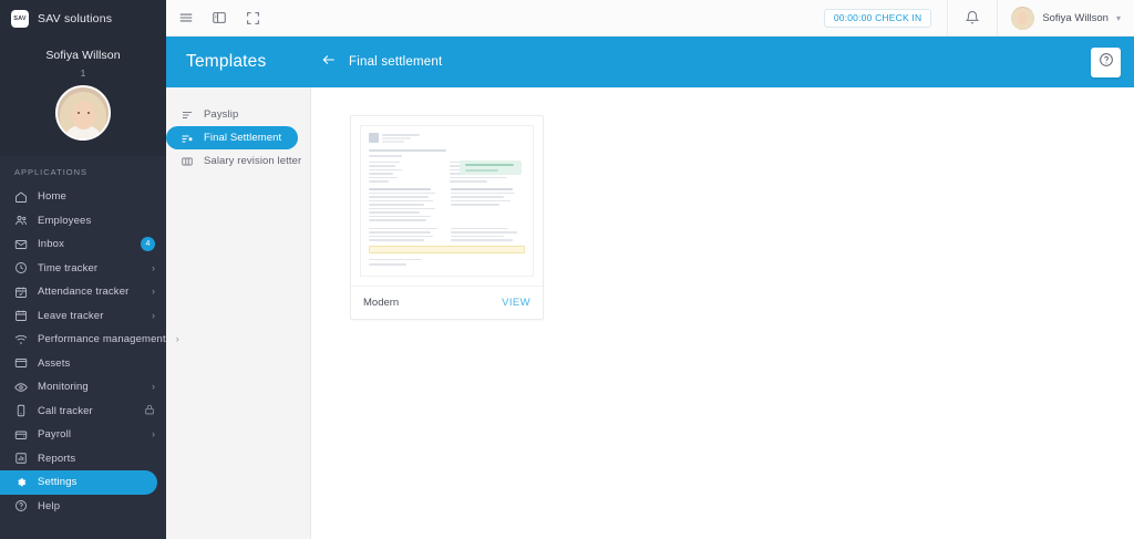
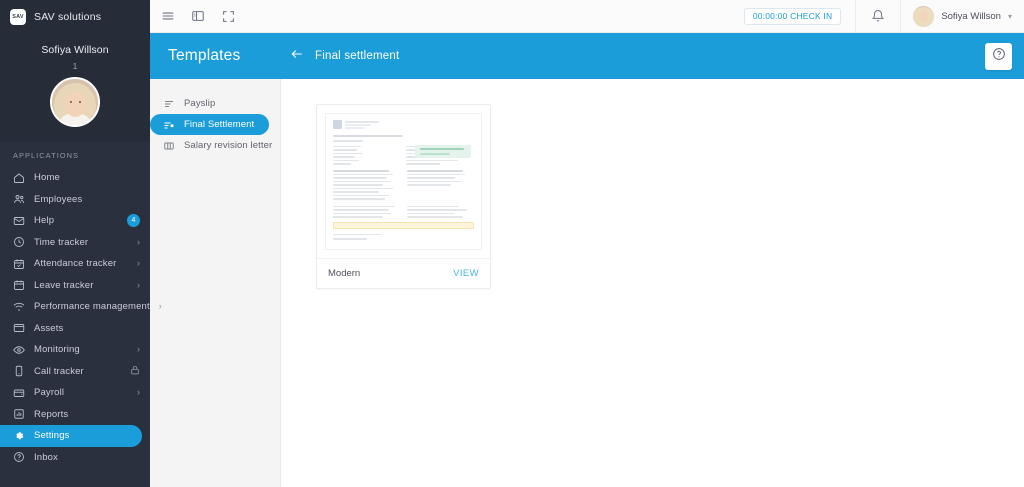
  SAV solutions
  Sofiya Willson
  1
  APPLICATIONS
  Home
  Employees
- Inbox
+ Help
  Time tracker
  ›
  Attendance tracker
  ›
  Leave tracker
  ›
  Performance management
  ›
  Assets
  Monitoring
  ›
  Call tracker
  Payroll
  ›
  Reports
  Settings
- Help
+ Inbox
  00:00:00 CHECK IN
  Sofiya Willson
  ▾
  Templates
  Final settlement
  Payslip
  Final Settlement
  Salary revision letter
  Modern
  VIEW
